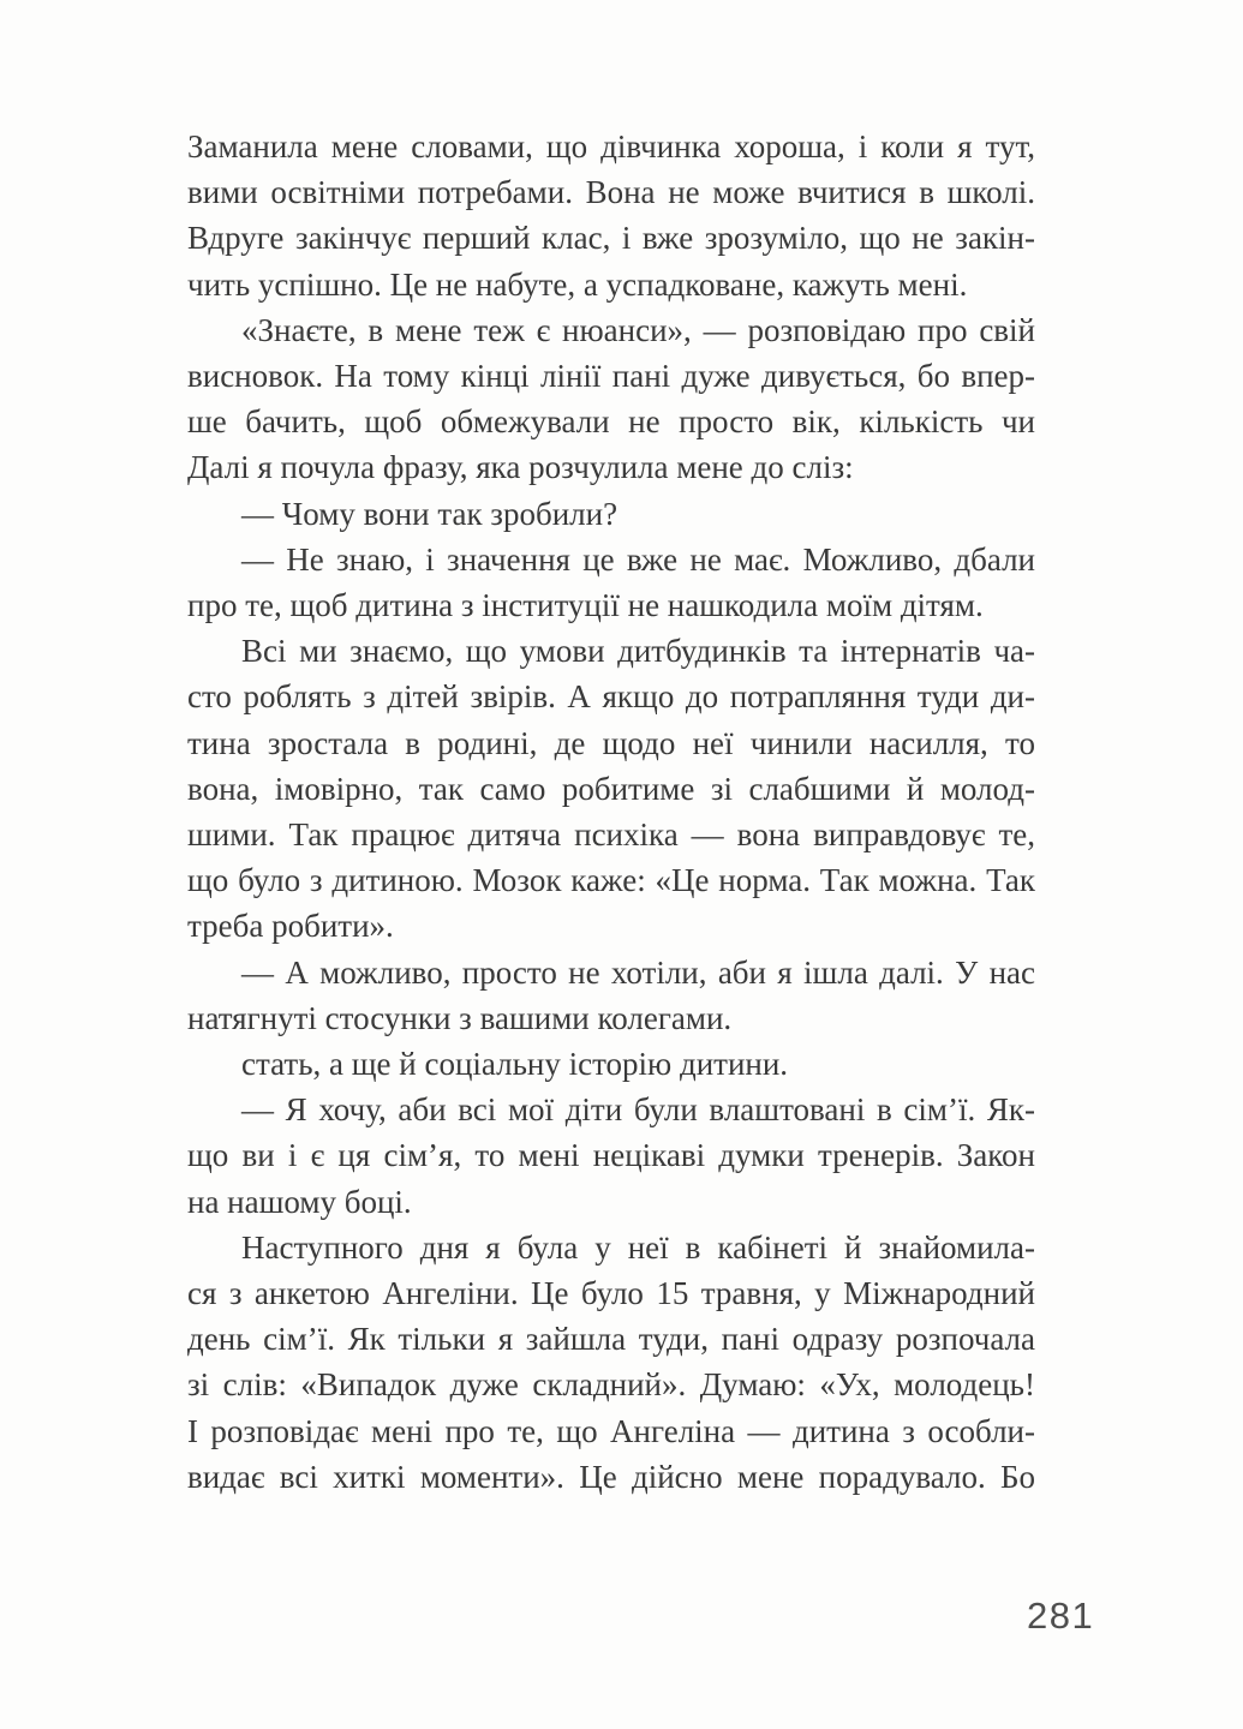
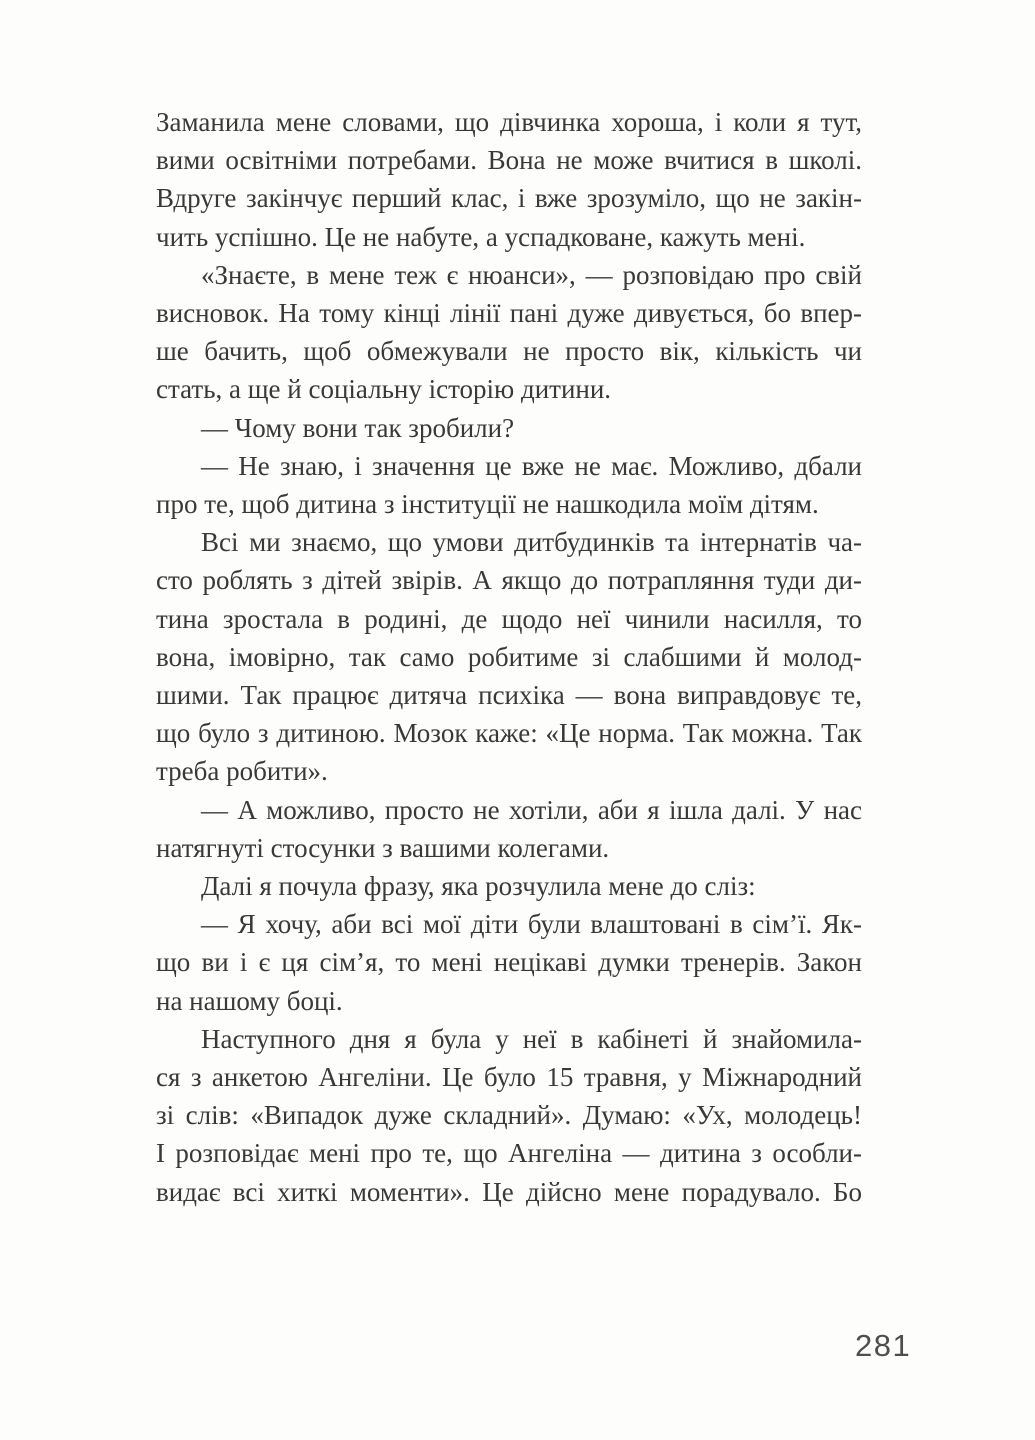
  Заманила мене словами, що дівчинка хороша, і коли я тут,
  вими освітніми потребами. Вона не може вчитися в школі.
  Вдруге закінчує перший клас, і вже зрозуміло, що не закін-
  чить успішно. Це не набуте, а успадковане, кажуть мені.
  «Знаєте, в мене теж є нюанси», — розповідаю про свій
  висновок. На тому кінці лінії пані дуже дивується, бо впер-
  ше бачить, щоб обмежували не просто вік, кількість чи
- Далі я почула фразу, яка розчулила мене до сліз:
+ стать, а ще й соціальну історію дитини.
  — Чому вони так зробили?
  — Не знаю, і значення це вже не має. Можливо, дбали
  про те, щоб дитина з інституції не нашкодила моїм дітям.
  Всі ми знаємо, що умови дитбудинків та інтернатів ча-
  сто роблять з дітей звірів. А якщо до потрапляння туди ди-
  тина зростала в родині, де щодо неї чинили насилля, то
  вона, імовірно, так само робитиме зі слабшими й молод-
  шими. Так працює дитяча психіка — вона виправдовує те,
  що було з дитиною. Мозок каже: «Це норма. Так можна. Так
  треба робити».
  — А можливо, просто не хотіли, аби я ішла далі. У нас
  натягнуті стосунки з вашими колегами.
- стать, а ще й соціальну історію дитини.
+ Далі я почула фразу, яка розчулила мене до сліз:
  — Я хочу, аби всі мої діти були влаштовані в сім’ї. Як-
  що ви і є ця сім’я, то мені нецікаві думки тренерів. Закон
  на нашому боці.
  Наступного дня я була у неї в кабінеті й знайомила-
  ся з анкетою Ангеліни. Це було 15 травня, у Міжнародний
- день сім’ї. Як тільки я зайшла туди, пані одразу розпочала
  зі слів: «Випадок дуже складний». Думаю: «Ух, молодець!
  І розповідає мені про те, що Ангеліна — дитина з особли-
  видає всі хиткі моменти». Це дійсно мене порадувало. Бо
  281
